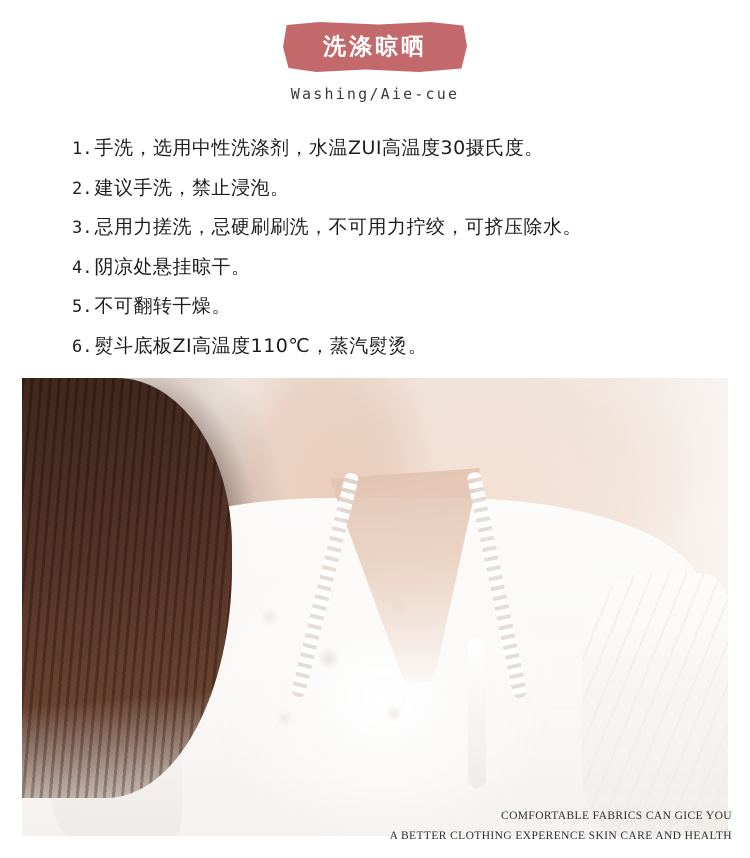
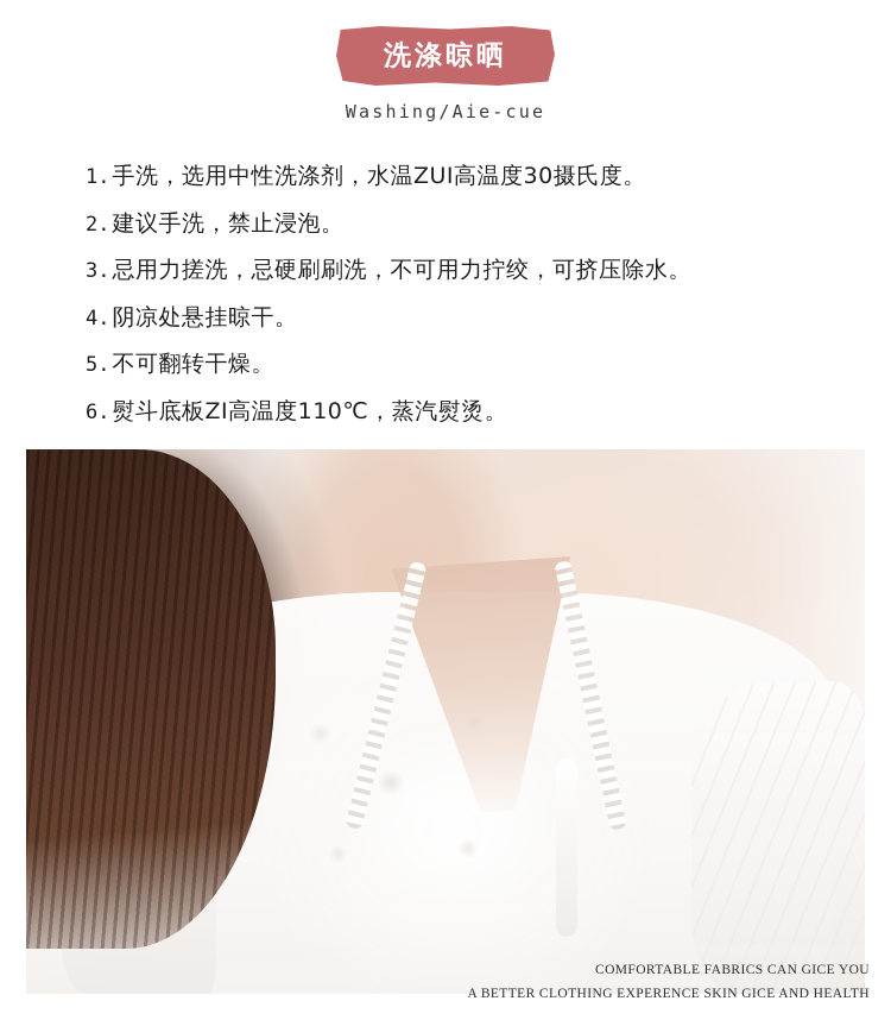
  洗涤晾晒
  Washing/Aie-cue
  1.
  手洗，选用中性洗涤剂，水温ZUI高温度30摄氏度。
  2.
  建议手洗，禁止浸泡。
  3.
  忌用力搓洗，忌硬刷刷洗，不可用力拧绞，可挤压除水。
  4.
  阴凉处悬挂晾干。
  5.
  不可翻转干燥。
  6.
  熨斗底板ZI高温度110℃，蒸汽熨烫。
  COMFORTABLE FABRICS CAN GICE YOU
- A BETTER CLOTHING EXPERENCE SKIN CARE AND HEALTH
+ A BETTER CLOTHING EXPERENCE SKIN GICE AND HEALTH
